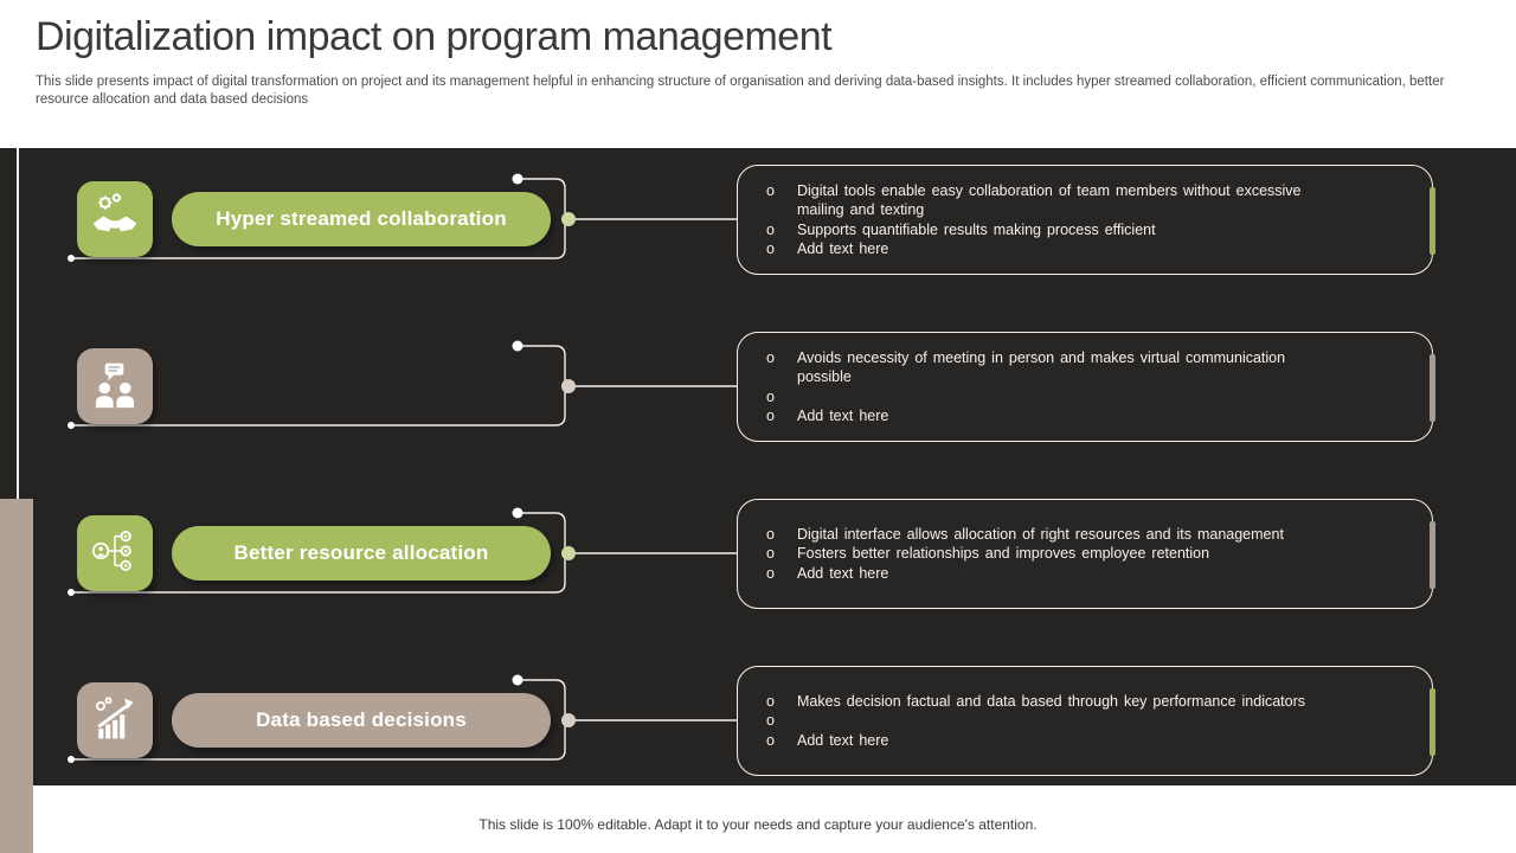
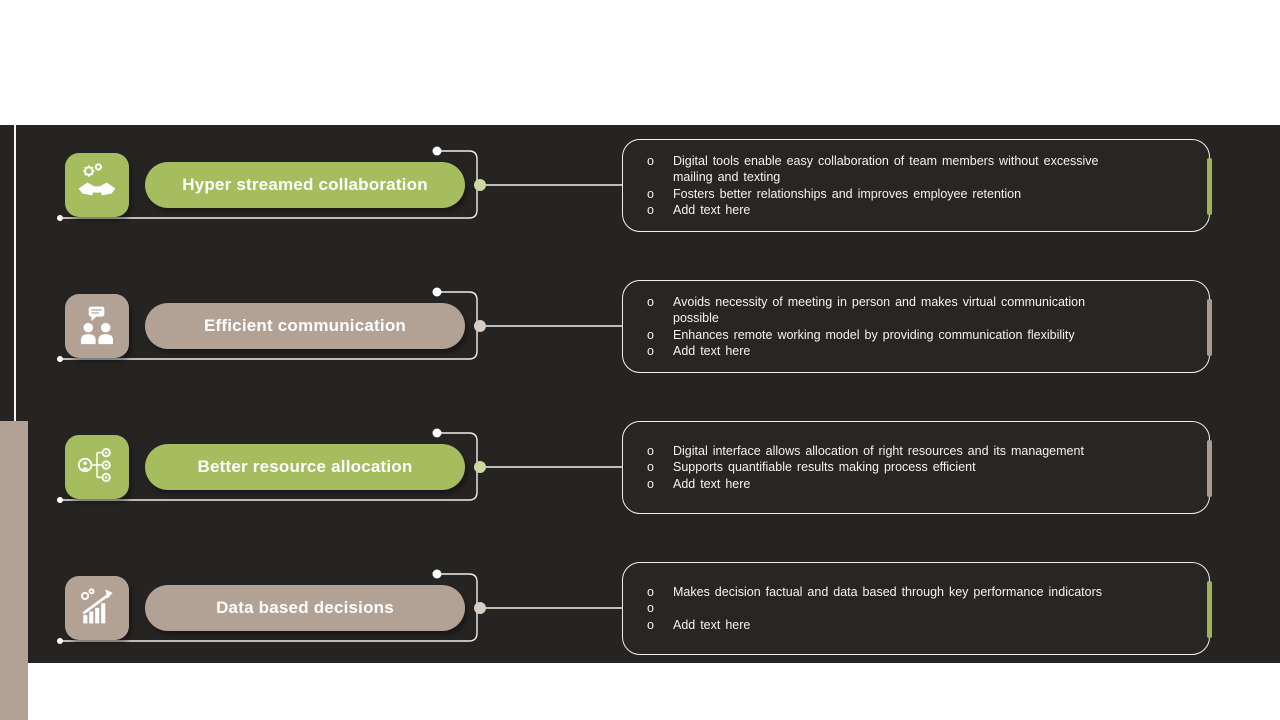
- Digitalization impact on program management
- This slide presents impact of digital transformation on project and its management helpful in enhancing structure of organisation and deriving data-based insights. It includes hyper streamed collaboration, efficient communication, better resource allocation and data based decisions
  Hyper streamed collaboration
  o
  Digital tools enable easy collaboration of team members without excessive mailing and texting
  o
- Supports quantifiable results making process efficient
+ Fosters better relationships and improves employee retention
  o
  Add text here
+ Efficient communication
  o
  Avoids necessity of meeting in person and makes virtual communication possible
  o
+ Enhances remote working model by providing communication flexibility
  o
  Add text here
  Better resource allocation
  o
  Digital interface allows allocation of right resources and its management
  o
- Fosters better relationships and improves employee retention
+ Supports quantifiable results making process efficient
  o
  Add text here
  Data based decisions
  o
  Makes decision factual and data based through key performance indicators
  o
  o
  Add text here
- This slide is 100% editable. Adapt it to your needs and capture your audience's attention.
